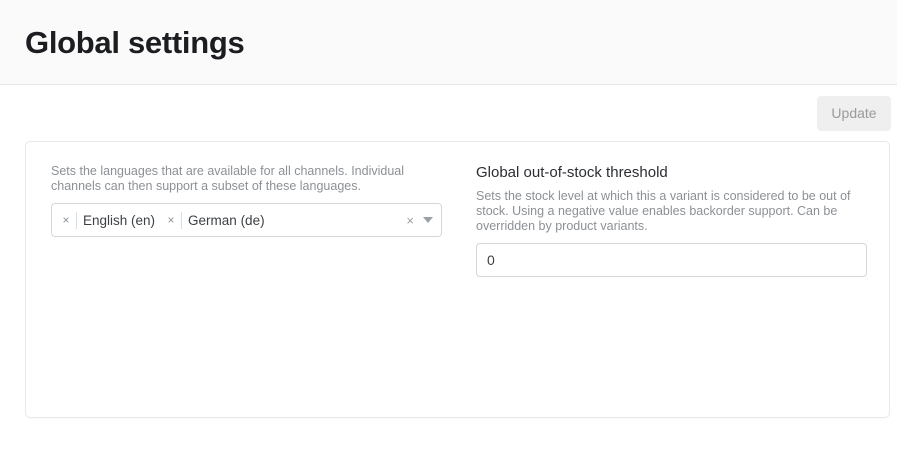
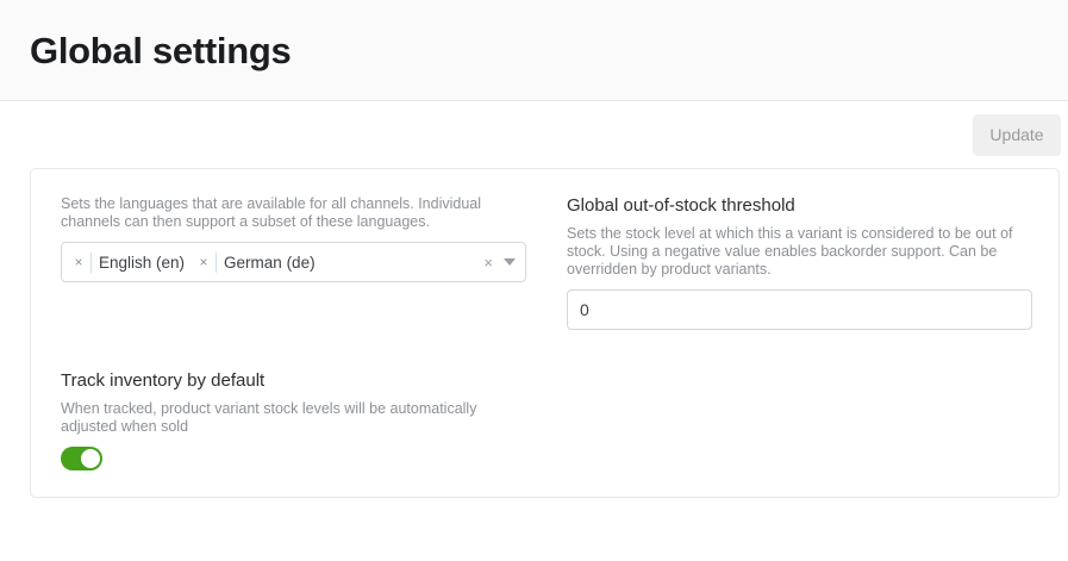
  Global settings
  Update
  Sets the languages that are available for all channels. Individual channels can then support a subset of these languages.
  ×
  English (en)
  ×
  German (de)
  ×
  Global out-of-stock threshold
  Sets the stock level at which this a variant is considered to be out of stock. Using a negative value enables backorder support. Can be overridden by product variants.
  0
+ Track inventory by default
+ When tracked, product variant stock levels will be automatically adjusted when sold
